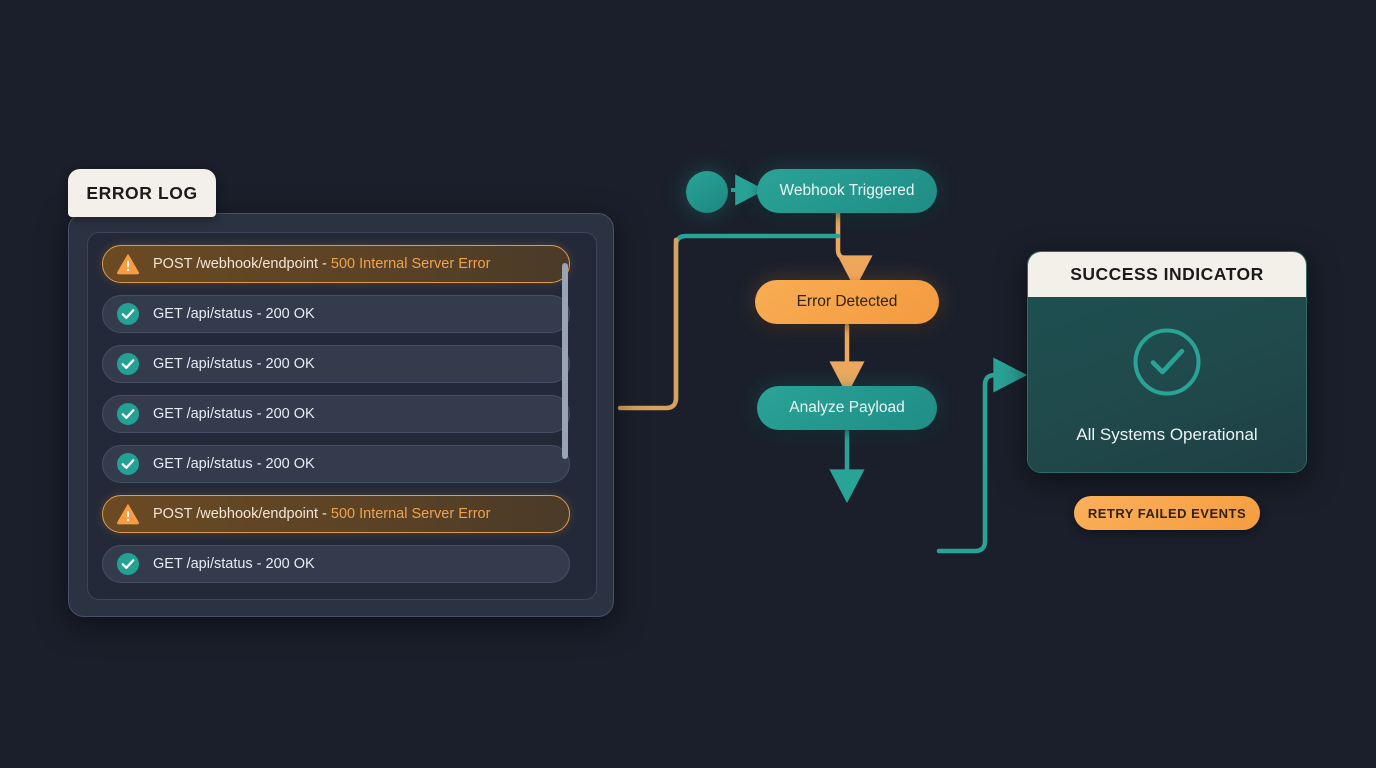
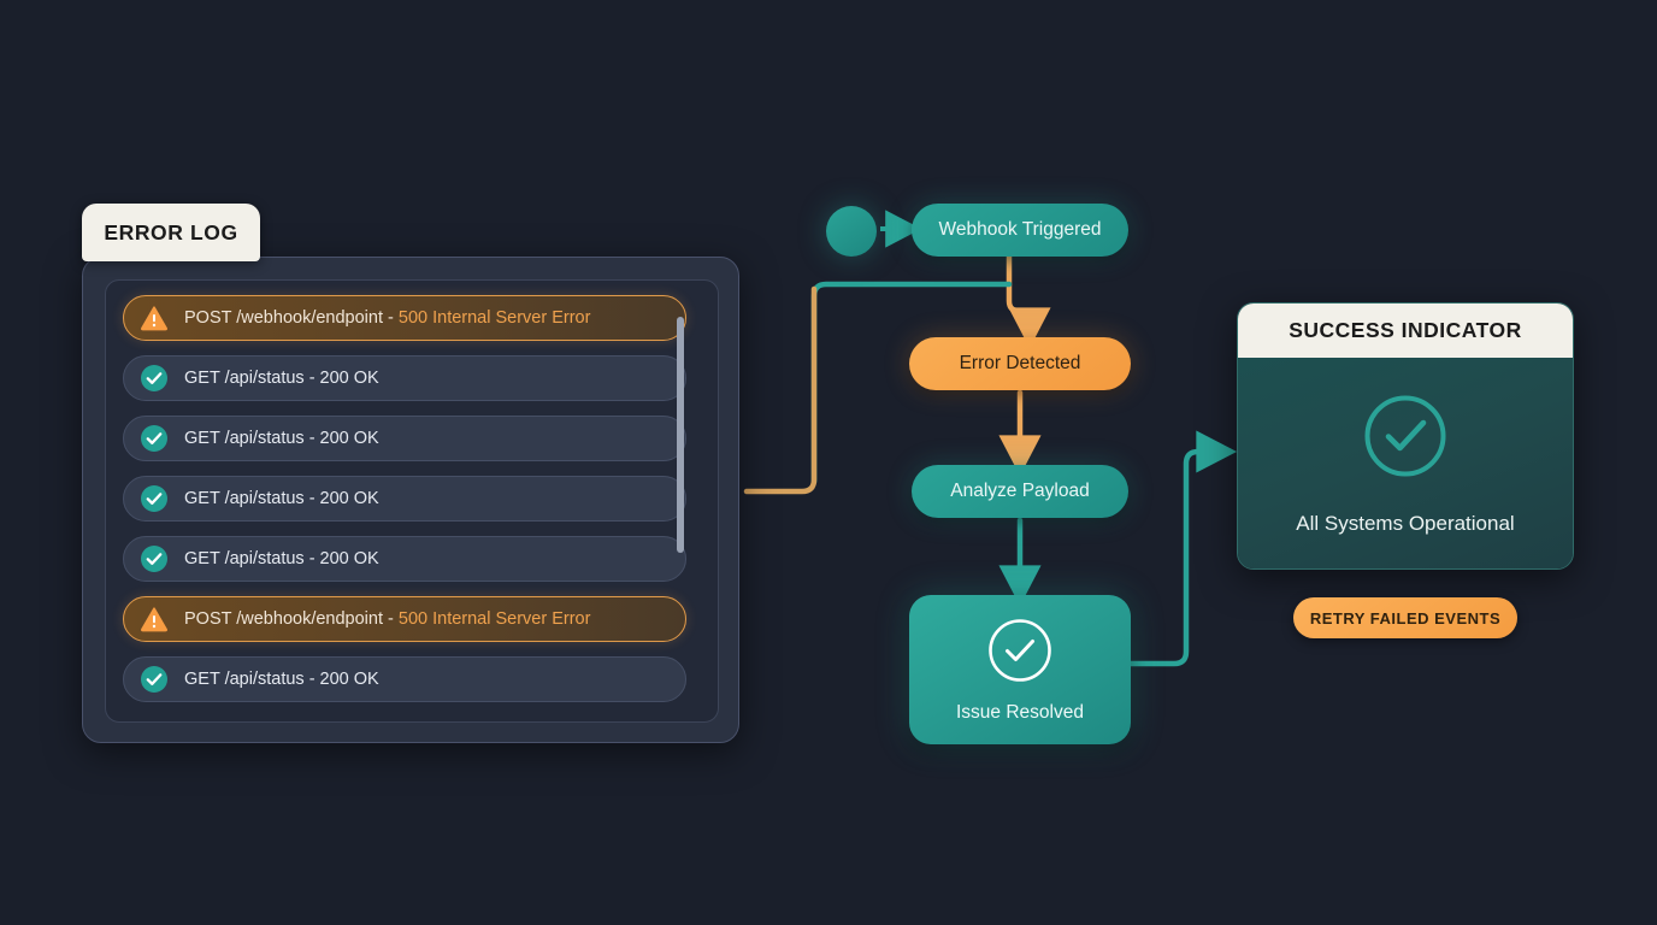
  ERROR LOG
  POST /webhook/endpoint - 500 Internal Server Error
  GET /api/status - 200 OK
  GET /api/status - 200 OK
  GET /api/status - 200 OK
  GET /api/status - 200 OK
  POST /webhook/endpoint - 500 Internal Server Error
  GET /api/status - 200 OK
  Webhook Triggered
  Error Detected
  Analyze Payload
+ Issue Resolved
  SUCCESS INDICATOR
  All Systems Operational
  RETRY FAILED EVENTS
